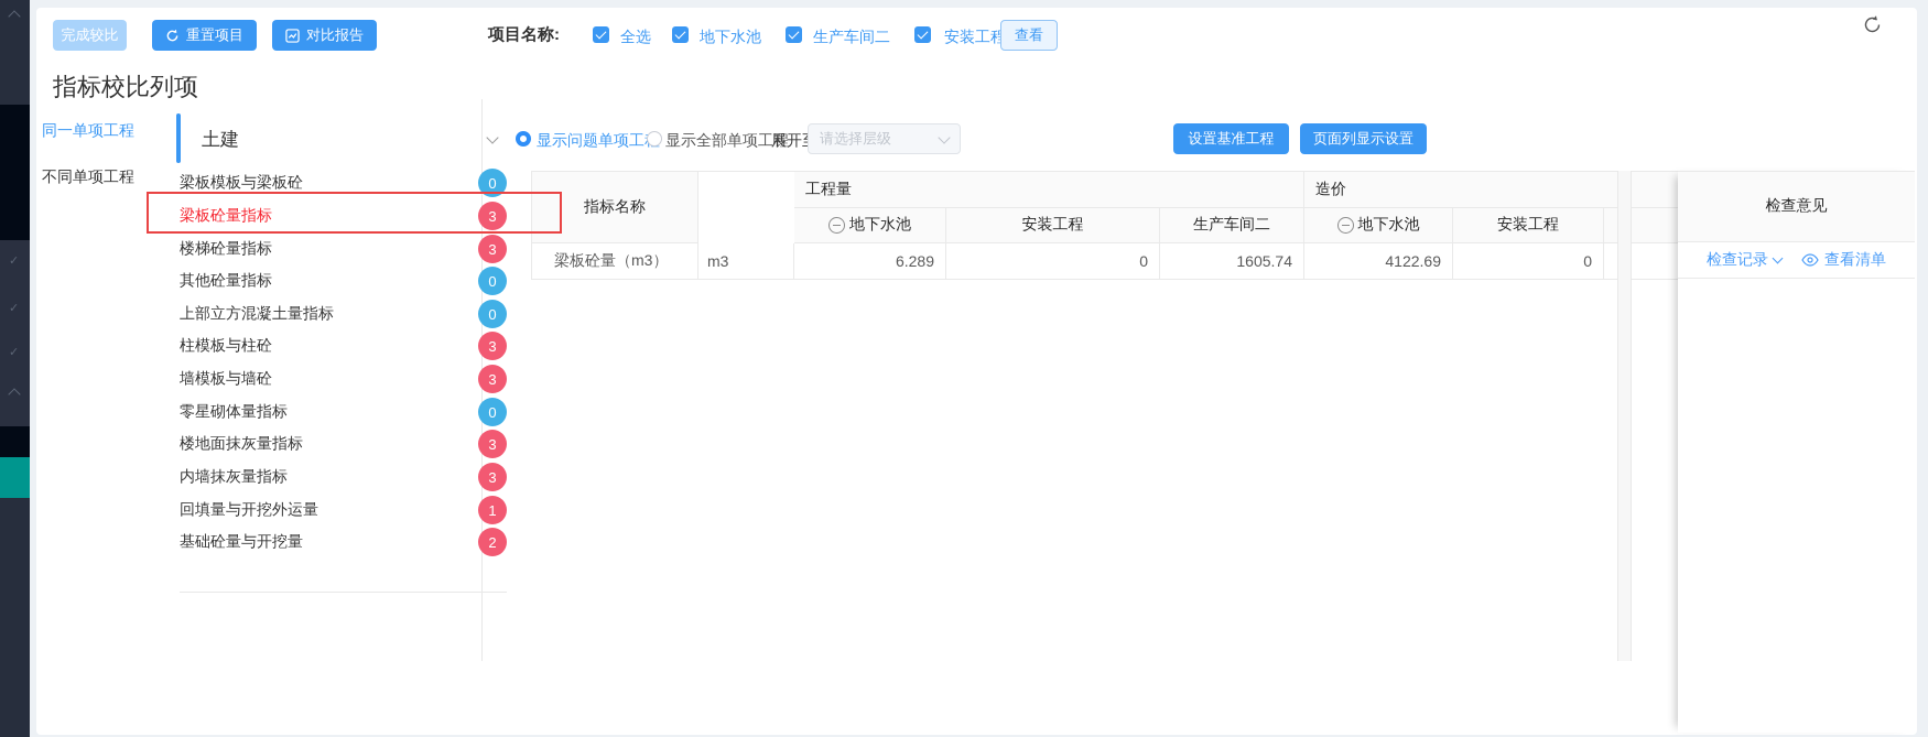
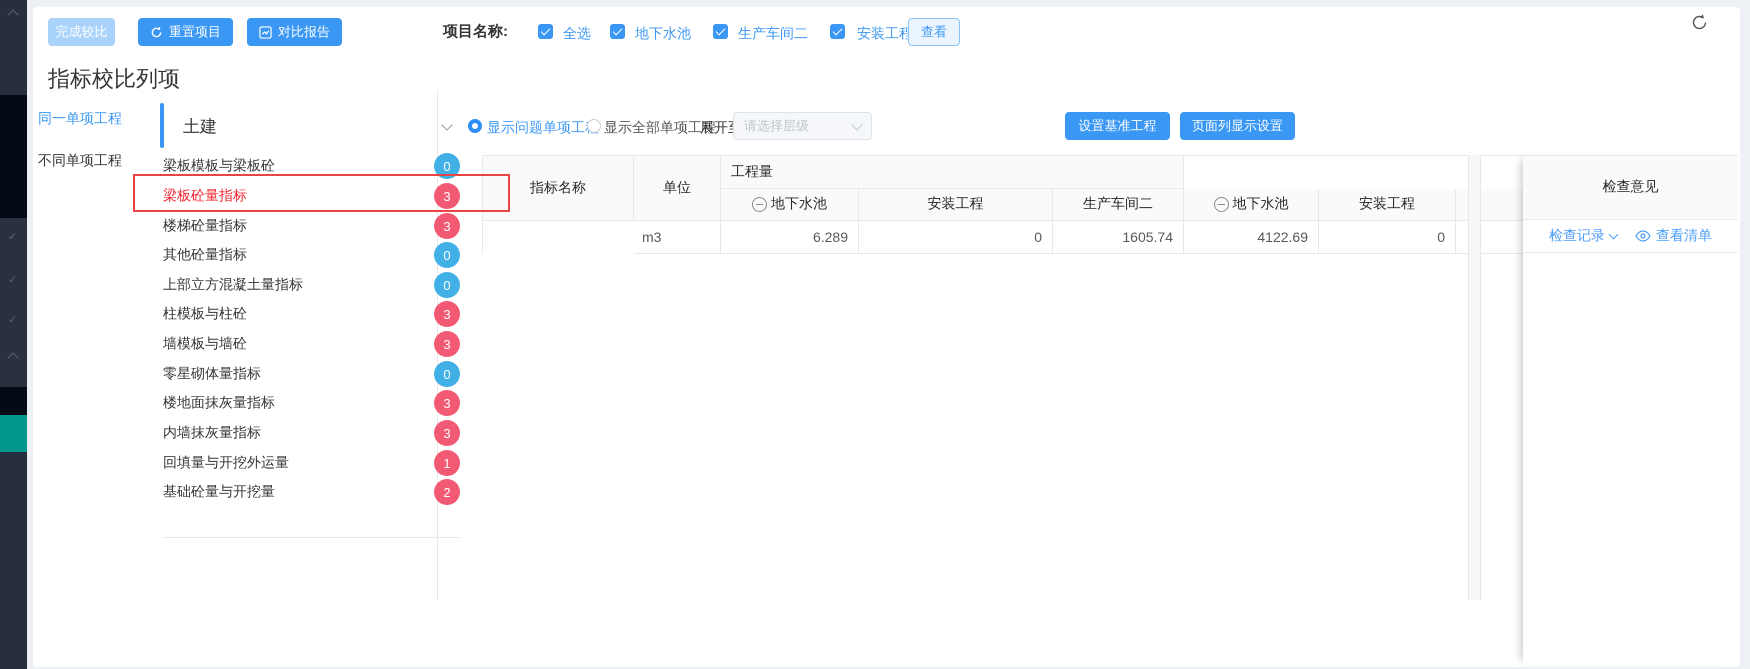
  ✓
  ✓
  ✓
  完成较比
  重置项目
  对比报告
  项目名称:
  全选
  地下水池
  生产车间二
  安装工程
  查看
  指标校比列项
  同一单项工程
  不同单项工程
  土建
  梁板模板与梁板砼
  梁板砼量指标
  楼梯砼量指标
  其他砼量指标
  上部立方混凝土量指标
  柱模板与柱砼
  墙模板与墙砼
  零星砌体量指标
  楼地面抹灰量指标
  内墙抹灰量指标
  回填量与开挖外运量
  基础砼量与开挖量
  0
  3
  3
  0
  0
  3
  3
  0
  3
  3
  1
  2
  显示问题单项工
  显示全部单项工程
  请选择层级
  设置基准工程
  页面列显示设置
  指标名称
+ 单位
  工程量
- 造价
  地下水池
  安装工程
  生产车间二
  地下水池
  安装工程
- 梁板砼量（m3）
  m3
  6.289
  0
  1605.74
  4122.69
  0
  检查意见
  检查记录
  查看清单
